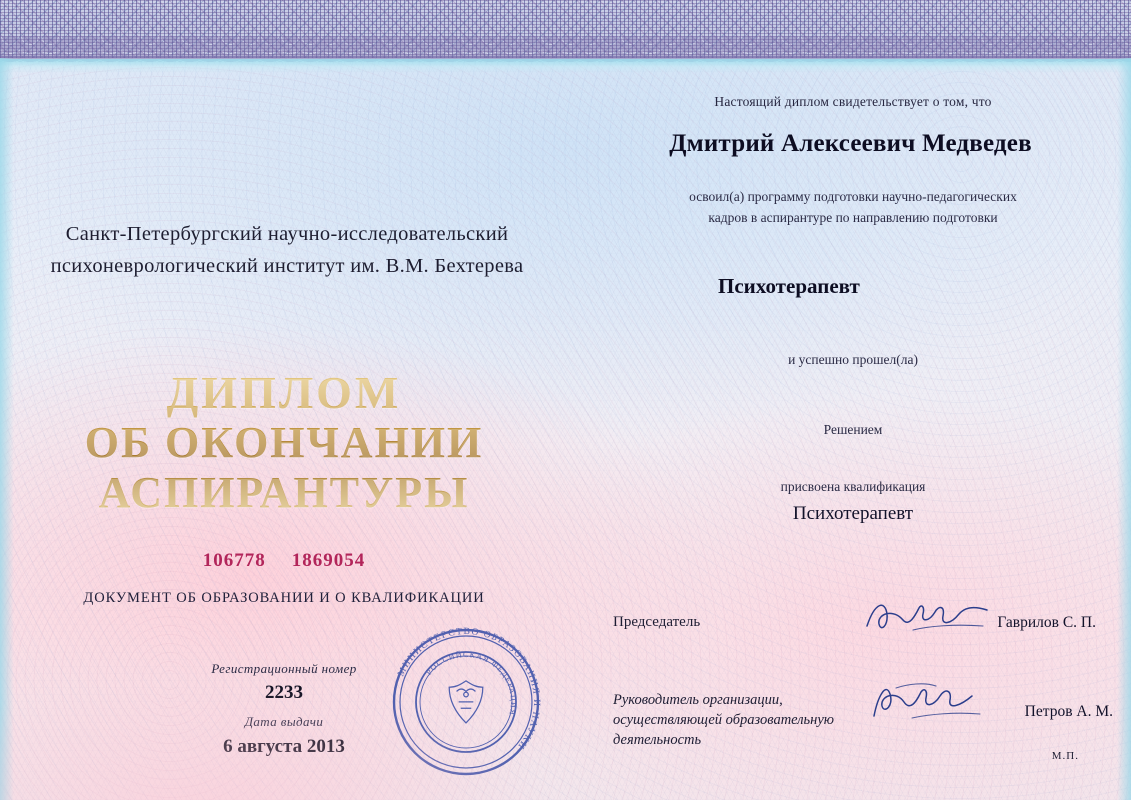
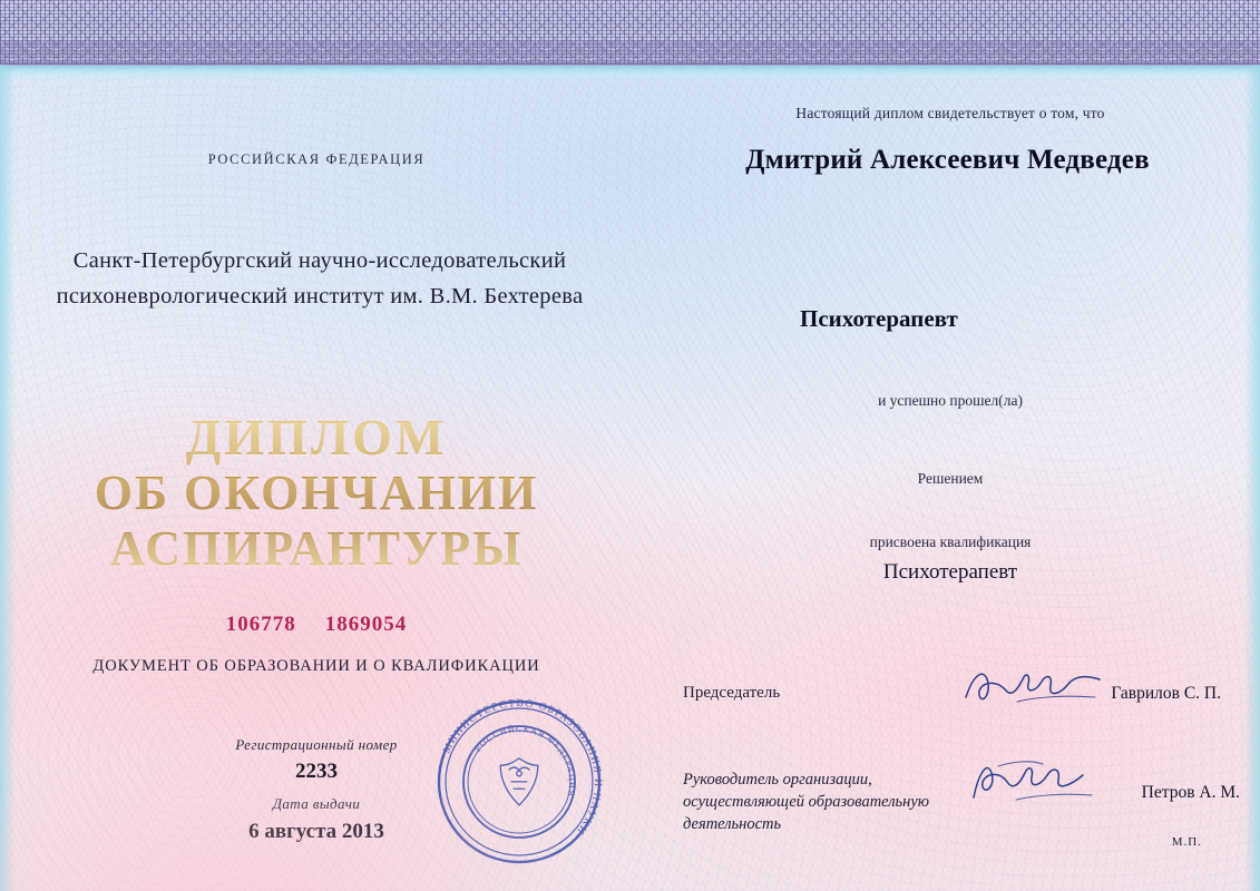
+ РОССИЙСКАЯ ФЕДЕРАЦИЯ
  Санкт-Петербургский научно-исследовательский
  психоневрологический институт им. В.М. Бехтерева
  ДИПЛОМ
  ОБ ОКОНЧАНИИ
  АСПИРАНТУРЫ
  106778 1869054
  ДОКУМЕНТ ОБ ОБРАЗОВАНИИ И О КВАЛИФИКАЦИИ
  Настоящий диплом свидетельствует о том, что
  Дмитрий Алексеевич Медведев
- освоил(а) программу подготовки научно-педагогических
- кадров в аспирантуре по направлению подготовки
  Психотерапевт
  и успешно прошел(ла)
  Решением
  присвоена квалификация
  Психотерапевт
